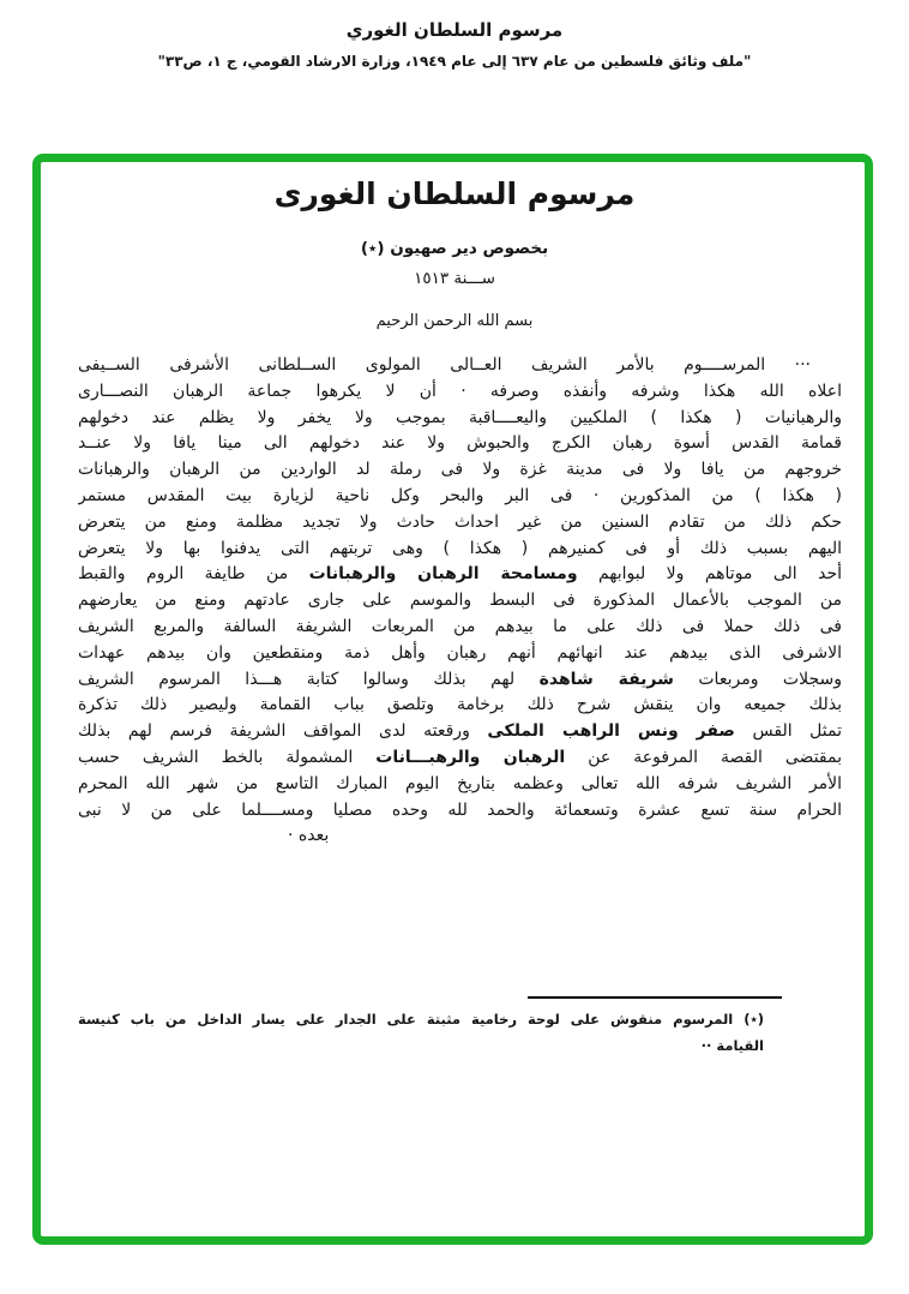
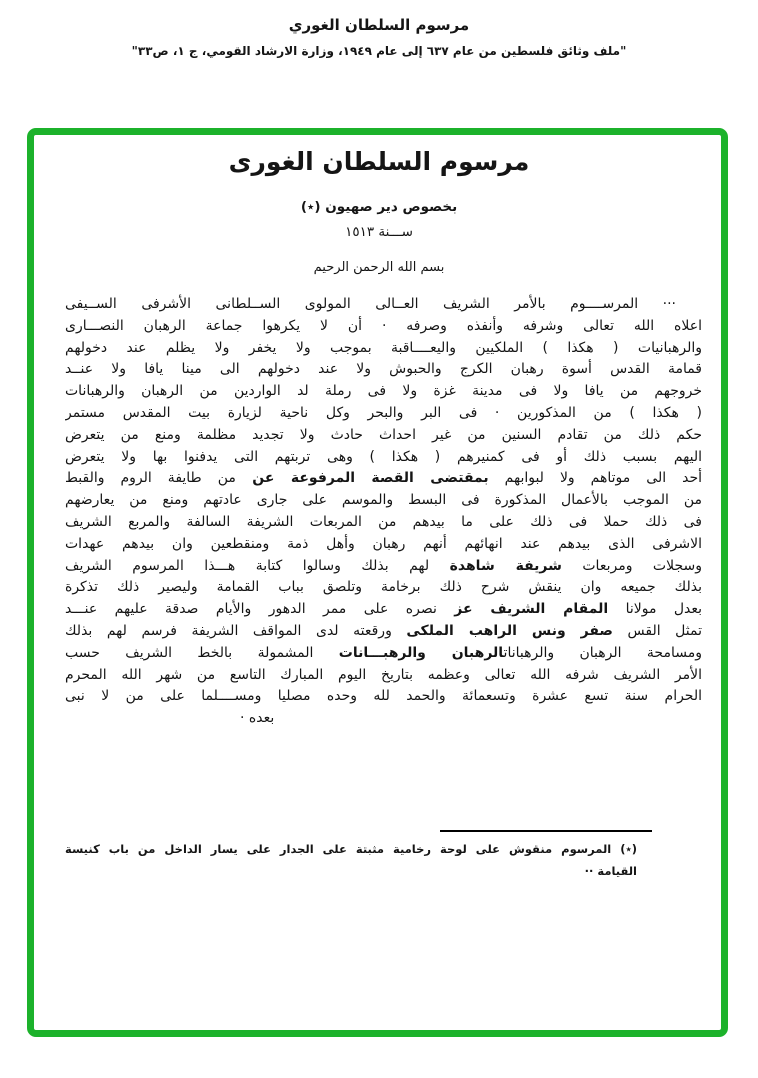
  مرسوم السلطان الغوري
  "ملف وثائق فلسطين من عام ٦٣٧ إلى عام ١٩٤٩، وزارة الارشاد القومي، ج ١، ص٣٣"
  مرسوم السلطان الغورى
  بخصوص دير صهيون (٭)
  ســـنة ١٥١٣
  بسم الله الرحمن الرحيم
  ··· المرســــوم بالأمر الشريف العــالى المولوى الســلطانى الأشرفى الســيفى
- اعلاه الله هكذا وشرفه وأنفذه وصرفه · أن لا يكرهوا جماعة الرهبان النصـــارى
+ اعلاه الله تعالى وشرفه وأنفذه وصرفه · أن لا يكرهوا جماعة الرهبان النصـــارى
  والرهبانيات ( هكذا ) الملكيين واليعــــاقبة بموجب ولا يخفر ولا يظلم عند دخولهم
  قمامة القدس أسوة رهبان الكرج والحبوش ولا عند دخولهم الى مينا يافا ولا عنــد
  خروجهم من يافا ولا فى مدينة غزة ولا فى رملة لد الواردين من الرهبان والرهبانات
  ( هكذا ) من المذكورين · فى البر والبحر وكل ناحية لزيارة بيت المقدس مستمر
  حكم ذلك من تقادم السنين من غير احداث حادث ولا تجديد مظلمة ومنع من يتعرض
  اليهم بسبب ذلك أو فى كمنيرهم ( هكذا ) وهى تربتهم التى يدفنوا بها ولا يتعرض
- أحد الى موتاهم ولا لبوابهم ومسامحة الرهبان والرهبانات من طايفة الروم والقبط
+ أحد الى موتاهم ولا لبوابهم بمقتضى القصة المرفوعة عن من طايفة الروم والقبط
  من الموجب بالأعمال المذكورة فى البسط والموسم على جارى عادتهم ومنع من يعارضهم
  فى ذلك حملا فى ذلك على ما بيدهم من المربعات الشريفة السالفة والمربع الشريف
  الاشرفى الذى بيدهم عند انهائهم أنهم رهبان وأهل ذمة ومنقطعين وان بيدهم عهدات
  وسجلات ومربعات شريفة شاهدة لهم بذلك وسالوا كتابة هـــذا المرسوم الشريف
  بذلك جميعه وان ينقش شرح ذلك برخامة وتلصق بباب القمامة وليصير ذلك تذكرة
+ بعدل مولانا المقام الشريف عز نصره على ممر الدهور والأيام صدقة عليهم عنـــد
  تمثل القس صفر ونس الراهب الملكى ورقعته لدى المواقف الشريفة فرسم لهم بذلك
- بمقتضى القصة المرفوعة عن الرهبان والرهبـــانات المشمولة بالخط الشريف حسب
+ ومسامحة الرهبان والرهباناتالرهبان والرهبـــانات المشمولة بالخط الشريف حسب
  الأمر الشريف شرفه الله تعالى وعظمه بتاريخ اليوم المبارك التاسع من شهر الله المحرم
  الحرام سنة تسع عشرة وتسعمائة والحمد لله وحده مصليا ومســــلما على من لا نبى
  بعده ·
  (٭) المرسوم منقوش على لوحة رخامية مثبتة على الجدار على يسار الداخل من باب كنيسة
  القيامة ··
